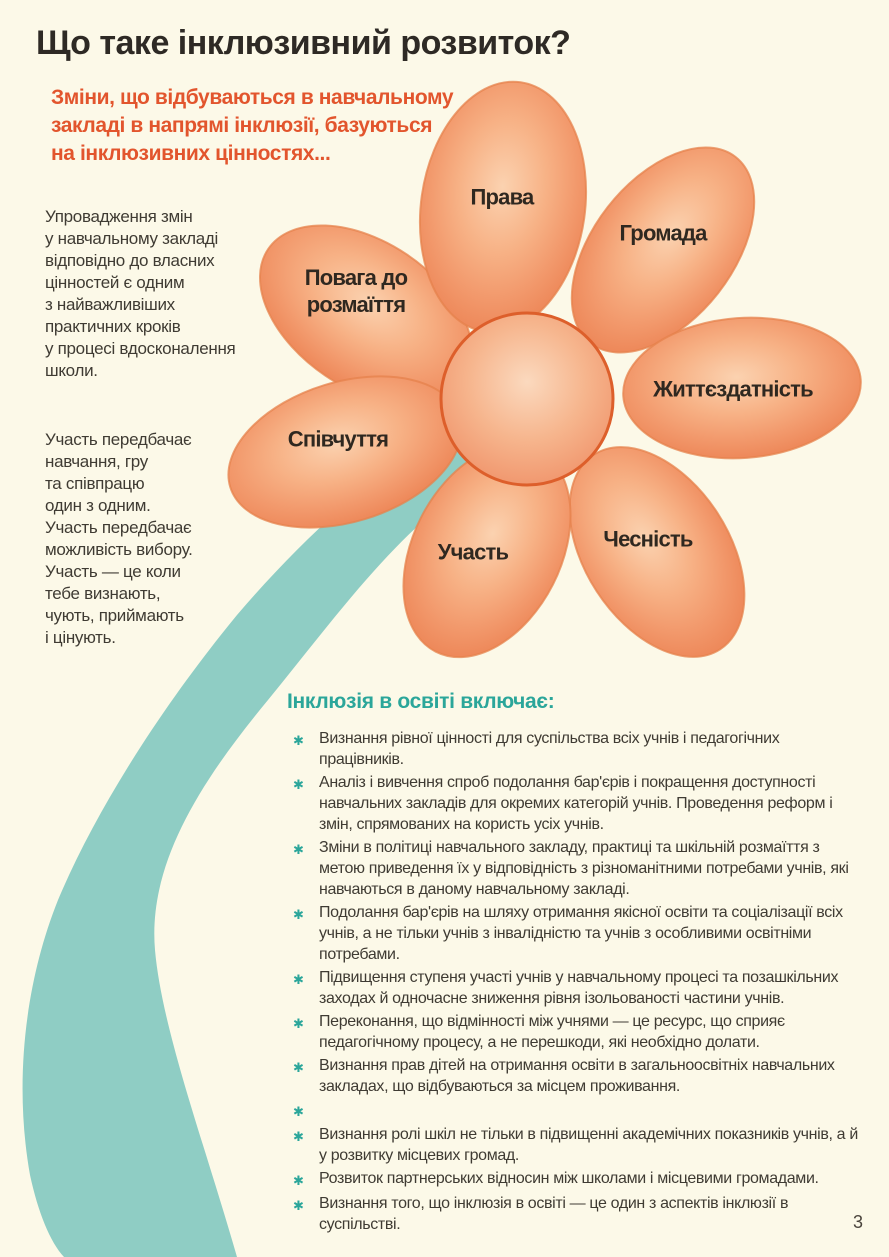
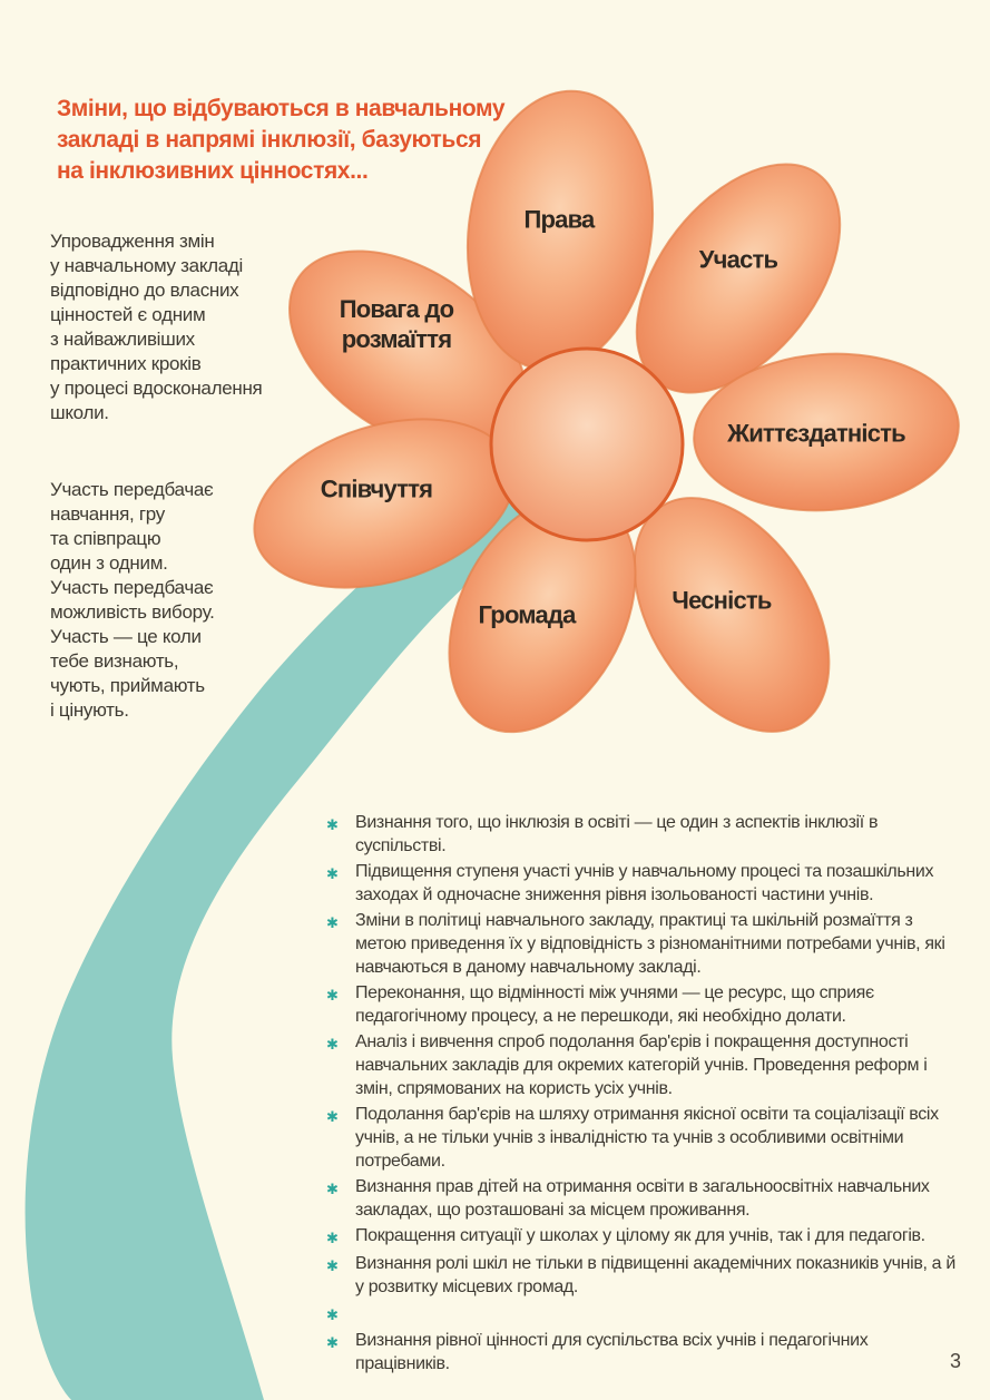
- Що таке інклюзивний розвиток?
  Зміни, що відбуваються в навчальному
  закладі в напрямі інклюзії, базуються
  на інклюзивних цінностях...
  Упровадження змін
  у навчальному закладі
  відповідно до власних
  цінностей є одним
  з найважливіших
  практичних кроків
  у процесі вдосконалення
  школи.
  Участь передбачає
  навчання, гру
  та співпрацю
  один з одним.
  Участь передбачає
  можливість вибору.
  Участь — це коли
  тебе визнають,
  чують, приймають
  і цінують.
  Права
- Громада
+ Участь
  Повага до розмаїття
  Життєздатність
  Співчуття
  Чесність
- Участь
+ Громада
- Інклюзія в освіті включає:
  ✱
- Визнання рівної цінності для суспільства всіх учнів і педагогічних працівників.
+ Визнання того, що інклюзія в освіті — це один з аспектів інклюзії в суспільстві.
  ✱
- Аналіз і вивчення спроб подолання бар'єрів і покращення доступності навчальних закладів для окремих категорій учнів. Проведення реформ і змін, спрямованих на користь усіх учнів.
+ Підвищення ступеня участі учнів у навчальному процесі та позашкільних заходах й одночасне зниження рівня ізольованості частини учнів.
  ✱
  Зміни в політиці навчального закладу, практиці та шкільній розмаїття з метою приведення їх у відповідність з різноманітними потребами учнів, які навчаються в даному навчальному закладі.
  ✱
- Подолання бар'єрів на шляху отримання якісної освіти та соціалізації всіх учнів, а не тільки учнів з інвалідністю та учнів з особливими освітніми потребами.
+ Переконання, що відмінності між учнями — це ресурс, що сприяє педагогічному процесу, а не перешкоди, які необхідно долати.
  ✱
- Підвищення ступеня участі учнів у навчальному процесі та позашкільних заходах й одночасне зниження рівня ізольованості частини учнів.
+ Аналіз і вивчення спроб подолання бар'єрів і покращення доступності навчальних закладів для окремих категорій учнів. Проведення реформ і змін, спрямованих на користь усіх учнів.
  ✱
- Переконання, що відмінності між учнями — це ресурс, що сприяє педагогічному процесу, а не перешкоди, які необхідно долати.
+ Подолання бар'єрів на шляху отримання якісної освіти та соціалізації всіх учнів, а не тільки учнів з інвалідністю та учнів з особливими освітніми потребами.
  ✱
- Визнання прав дітей на отримання освіти в загальноосвітніх навчальних закладах, що відбуваються за місцем проживання.
+ Визнання прав дітей на отримання освіти в загальноосвітніх навчальних закладах, що розташовані за місцем проживання.
  ✱
+ Покращення ситуації у школах у цілому як для учнів, так і для педагогів.
  ✱
  Визнання ролі шкіл не тільки в підвищенні академічних показників учнів, а й у розвитку місцевих громад.
  ✱
- Розвиток партнерських відносин між школами і місцевими громадами.
  ✱
- Визнання того, що інклюзія в освіті — це один з аспектів інклюзії в суспільстві.
+ Визнання рівної цінності для суспільства всіх учнів і педагогічних працівників.
  3
